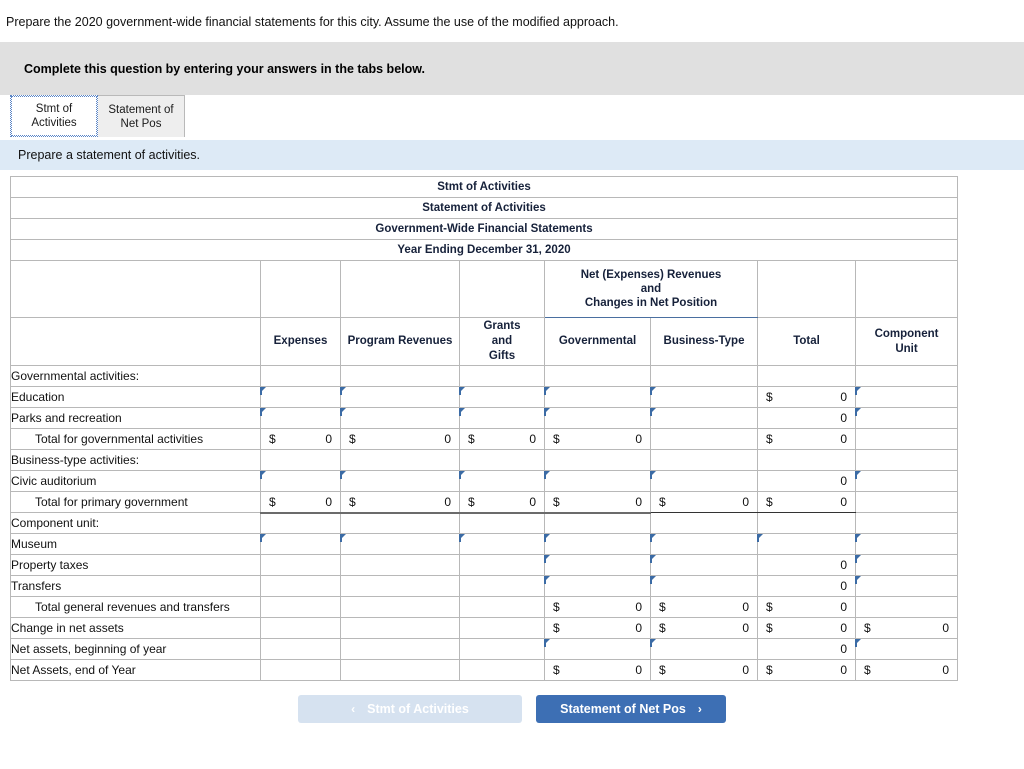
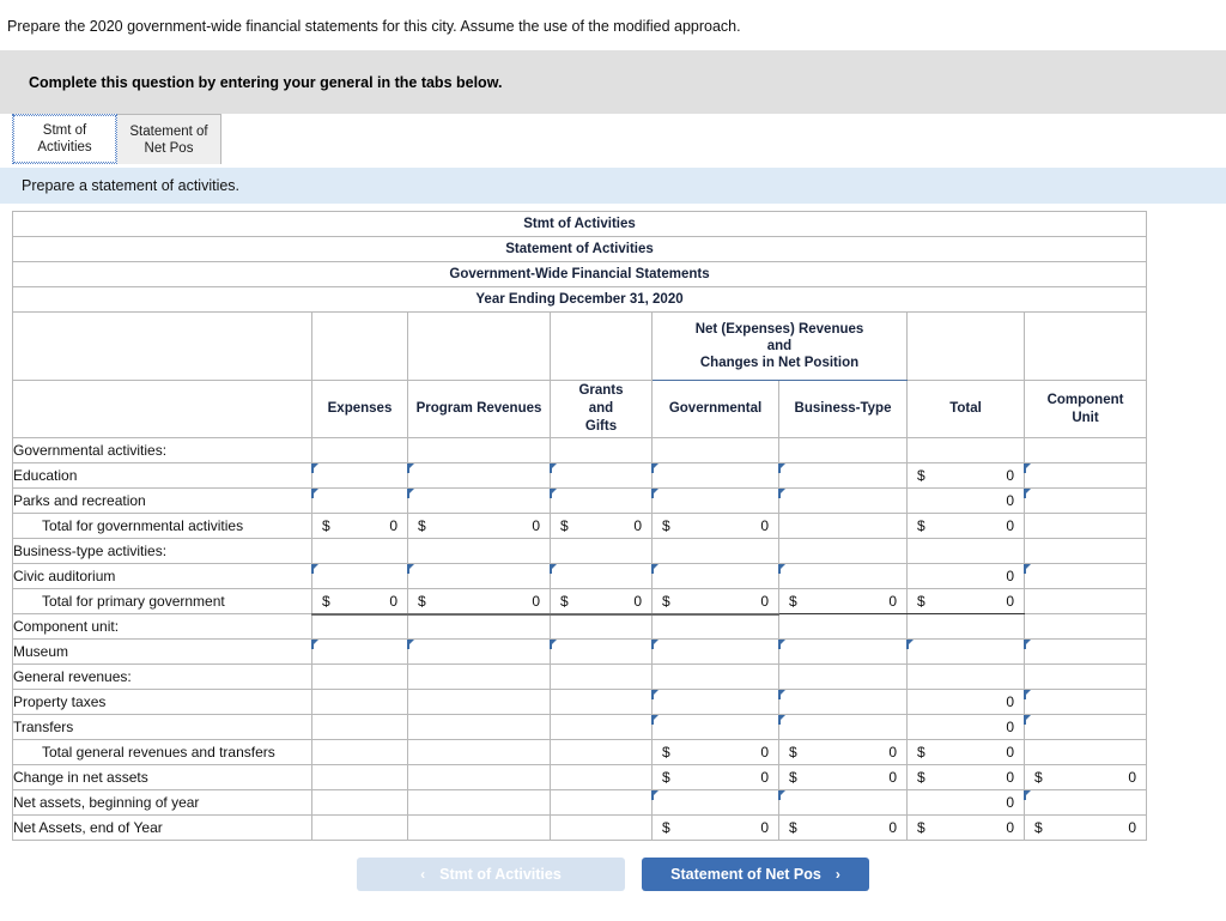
  Prepare the 2020 government-wide financial statements for this city. Assume the use of the modified approach.
- Complete this question by entering your answers in the tabs below.
+ Complete this question by entering your general in the tabs below.
  Stmt of
  Activities
  Statement of
  Net Pos
  Prepare a statement of activities.
  Stmt of Activities
  Statement of Activities
  Government-Wide Financial Statements
  Year Ending December 31, 2020
  				Net (Expenses) Revenues and Changes in Net Position
  	Expenses	Program Revenues	Grants and Gifts	Governmental	Business-Type	Total	Component Unit
  Governmental activities:
  Education						$ 0
  Parks and recreation						0
  Total for governmental activities	$ 0	$ 0	$ 0	$ 0		$ 0
  Business-type activities:
  Civic auditorium						0
  Total for primary government	$ 0	$ 0	$ 0	$ 0	$ 0	$ 0
  Component unit:
  Museum
+ General revenues:
  Property taxes						0
  Transfers						0
  Total general revenues and transfers				$ 0	$ 0	$ 0
  Change in net assets				$ 0	$ 0	$ 0	$ 0
  Net assets, beginning of year						0
  Net Assets, end of Year				$ 0	$ 0	$ 0	$ 0
  ‹
  Stmt of Activities
  Statement of Net Pos
  ›
